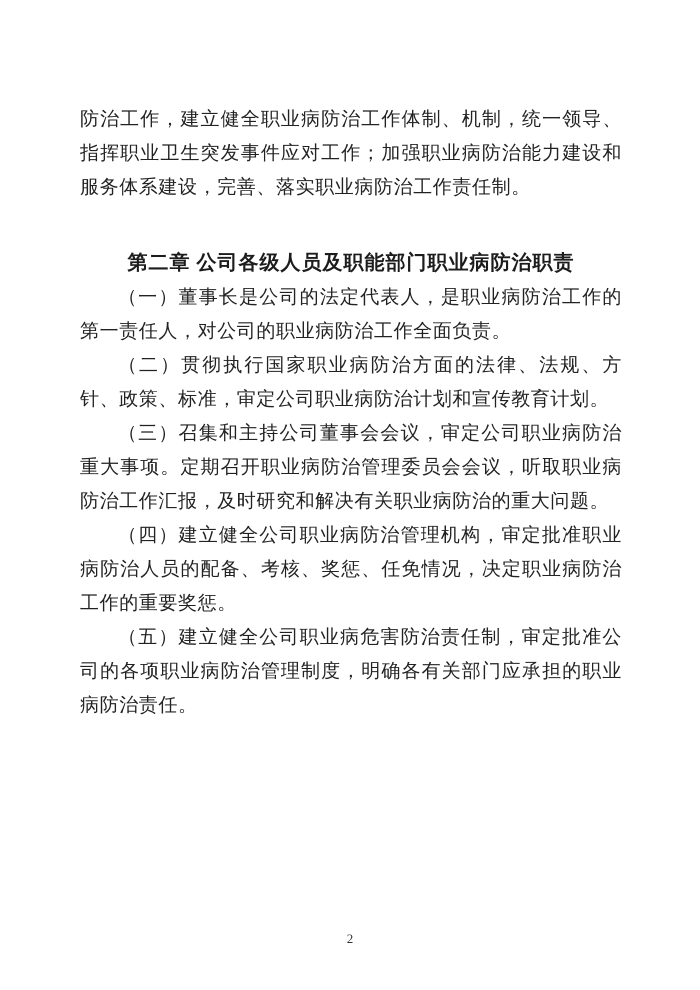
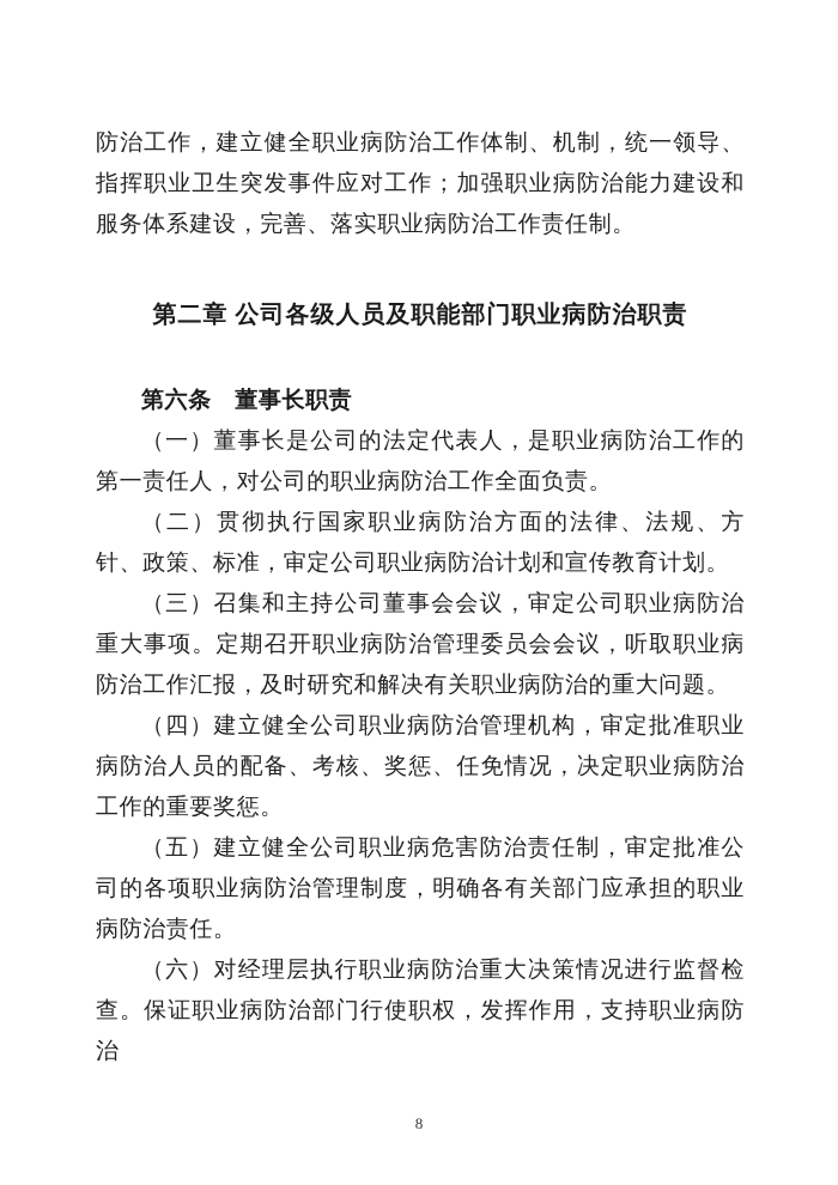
  防治工作，建立健全职业病防治工作体制、机制，统一领导、指挥职业卫生突发事件应对工作；加强职业病防治能力建设和服务体系建设，完善、落实职业病防治工作责任制。
  第二章 公司各级人员及职能部门职业病防治职责
+ 第六条 董事长职责
  （一）董事长是公司的法定代表人，是职业病防治工作的第一责任人，对公司的职业病防治工作全面负责。
  （二）贯彻执行国家职业病防治方面的法律、法规、方针、政策、标准，审定公司职业病防治计划和宣传教育计划。
  （三）召集和主持公司董事会会议，审定公司职业病防治重大事项。定期召开职业病防治管理委员会会议，听取职业病防治工作汇报，及时研究和解决有关职业病防治的重大问题。
  （四）建立健全公司职业病防治管理机构，审定批准职业病防治人员的配备、考核、奖惩、任免情况，决定职业病防治工作的重要奖惩。
  （五）建立健全公司职业病危害防治责任制，审定批准公司的各项职业病防治管理制度，明确各有关部门应承担的职业病防治责任。
+ （六）对经理层执行职业病防治重大决策情况进行监督检查。保证职业病防治部门行使职权，发挥作用，支持职业病防治
- 2
+ 8
